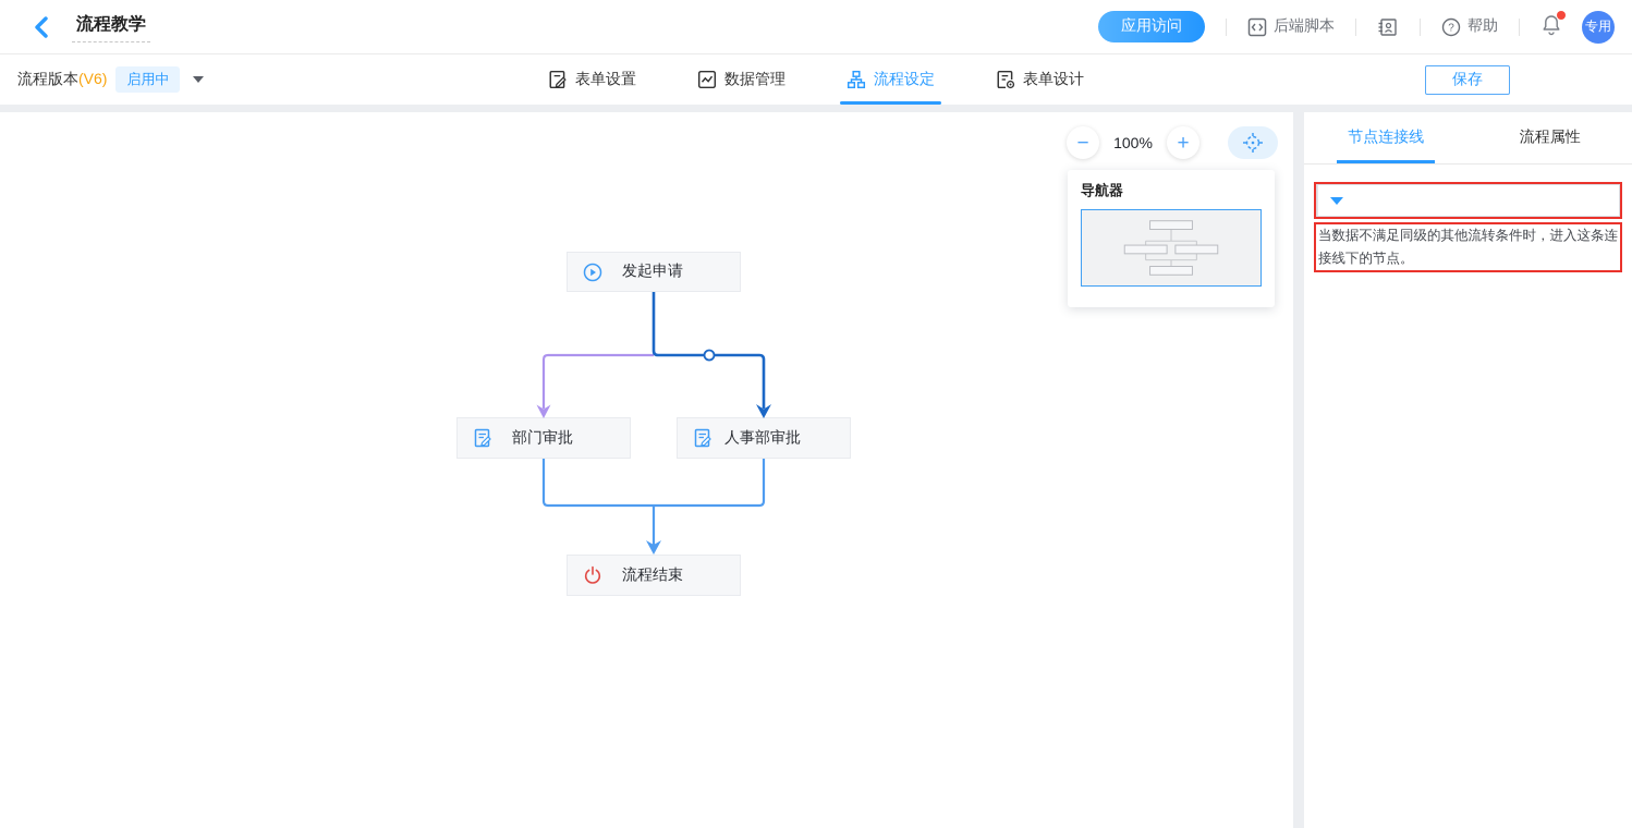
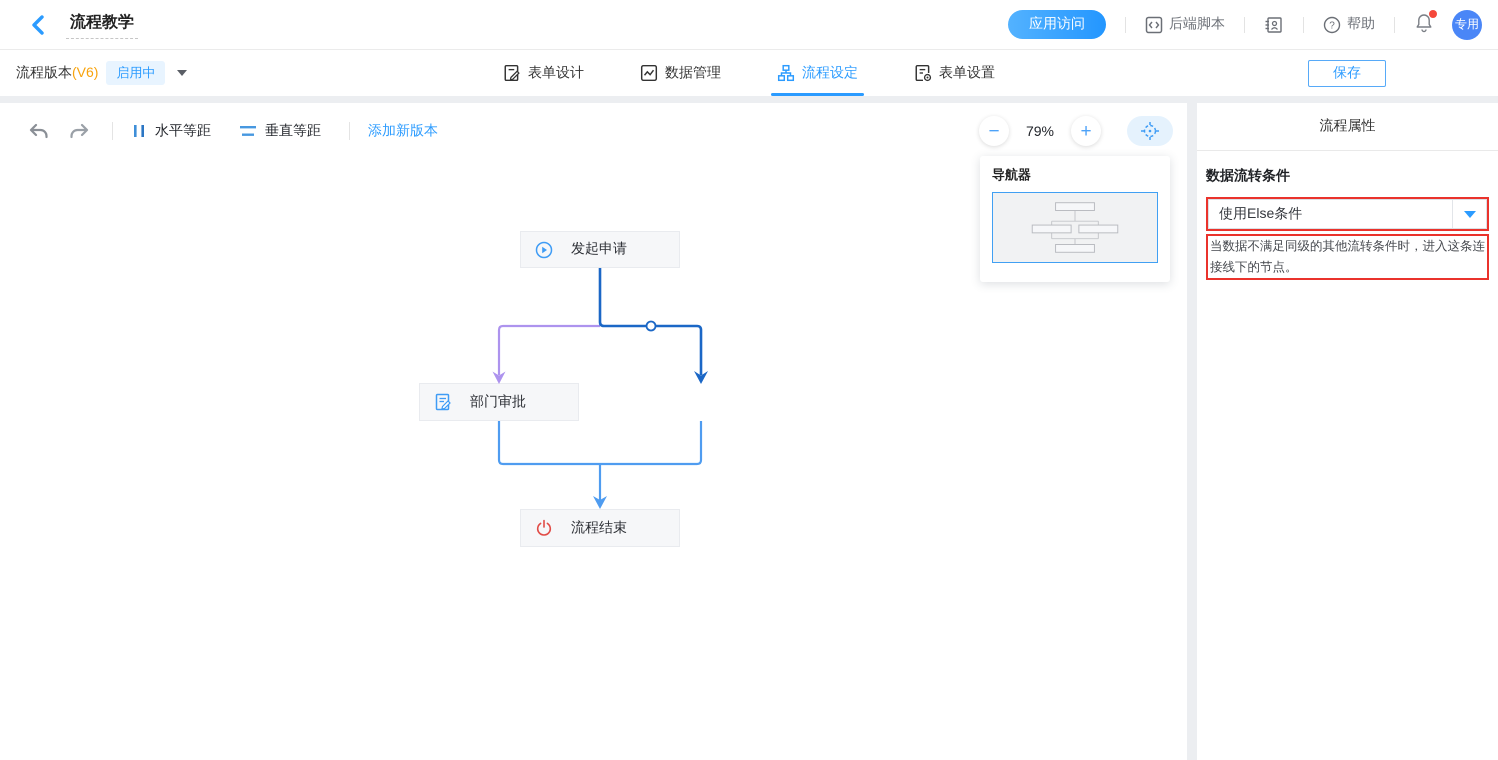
  流程教学
  应用访问
  后端脚本
  ?
  帮助
  专用
  流程版本(V6)
  启用中
- 表单设置
+ 表单设计
  数据管理
  流程设定
- 表单设计
+ 表单设置
  保存
+ 水平等距
+ 垂直等距
+ 添加新版本
  −
- 100%
+ 79%
  +
  发起申请
  部门审批
- 人事部审批
  流程结束
  导航器
- 节点连接线
  流程属性
+ 数据流转条件
+ 使用Else条件
  当数据不满足同级的其他流转条件时，进入这条连接线下的节点。
